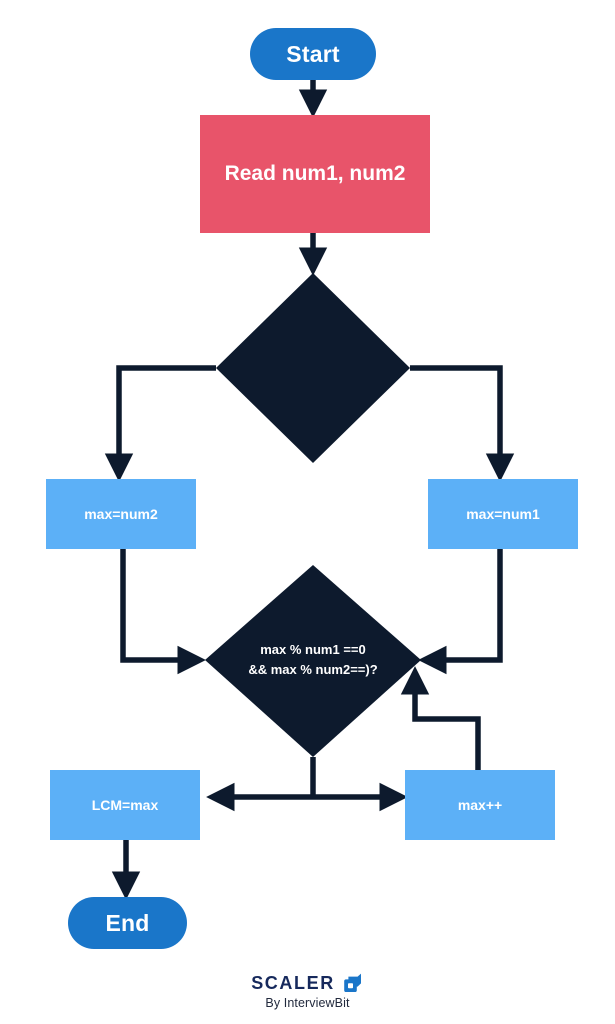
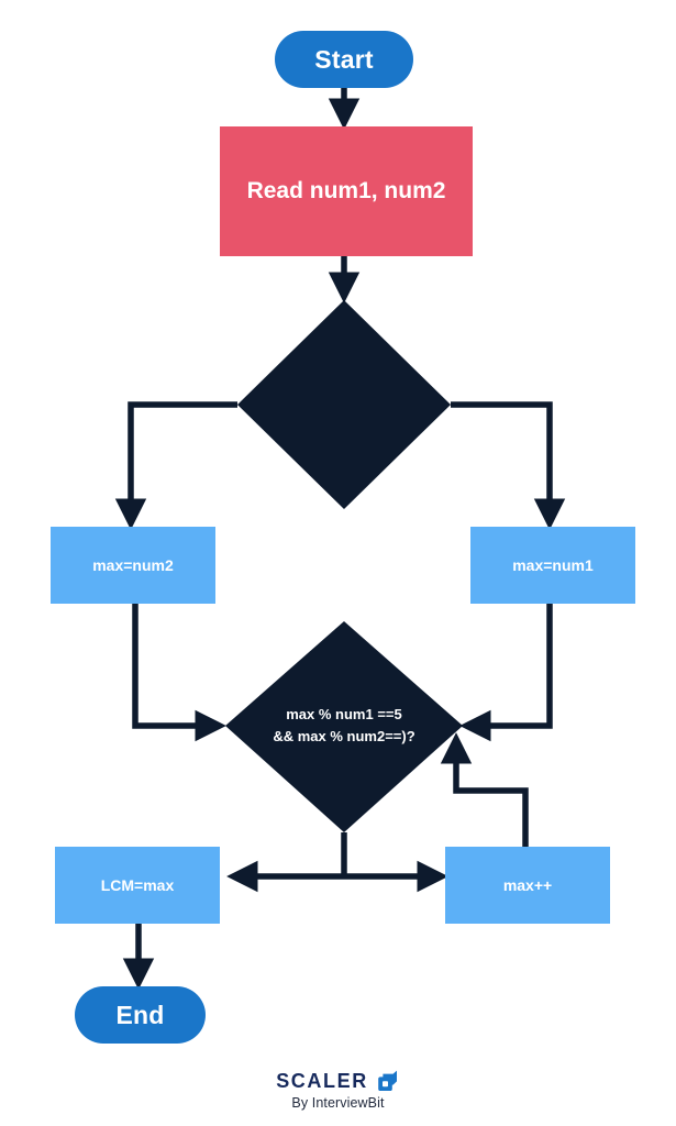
  Start
  Read num1, num2
  max=num2
  max=num1
- max % num1 ==0
+ max % num1 ==5
  && max % num2==)?
  LCM=max
  max++
  End
  SCALER
  By InterviewBit
